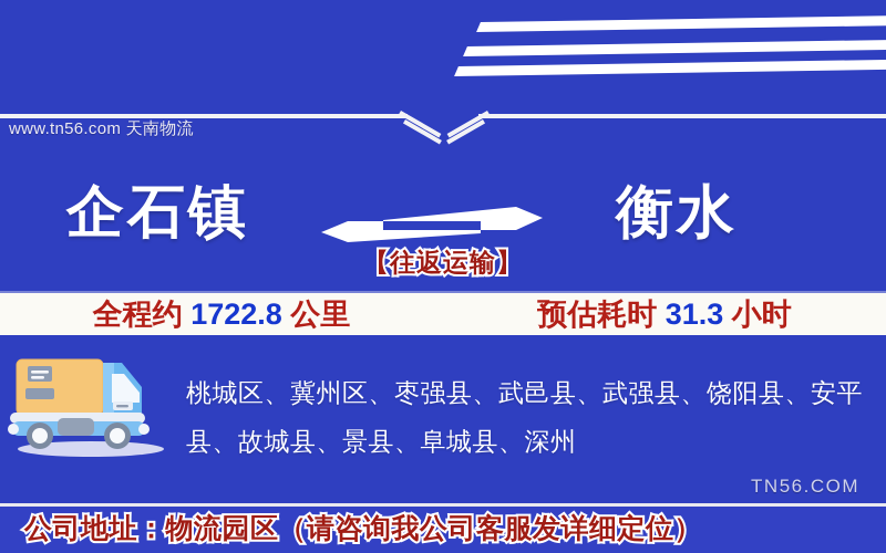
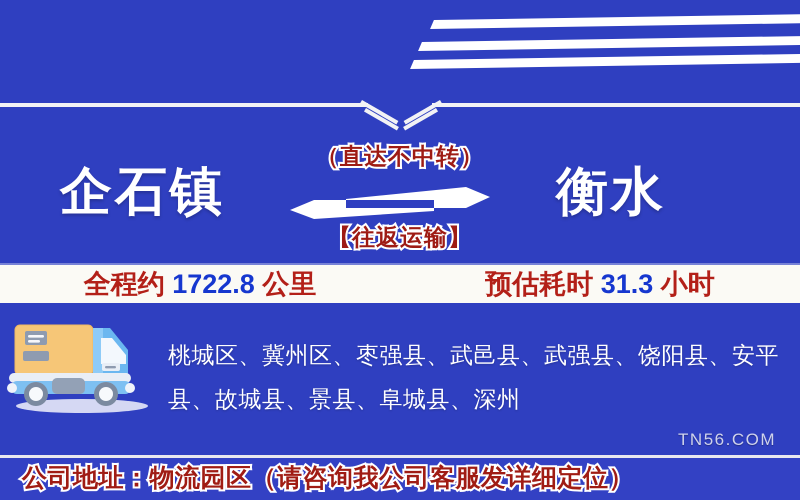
- www.tn56.com 天南物流
  企石镇
  衡水
+ （直达不中转）
  【往返运输】
  全程约 1722.8 公里
  预估耗时 31.3 小时
  桃城区、冀州区、枣强县、武邑县、武强县、饶阳县、安平县、故城县、景县、阜城县、深州
  TN56.COM
  公司地址：物流园区（请咨询我公司客服发详细定位）
